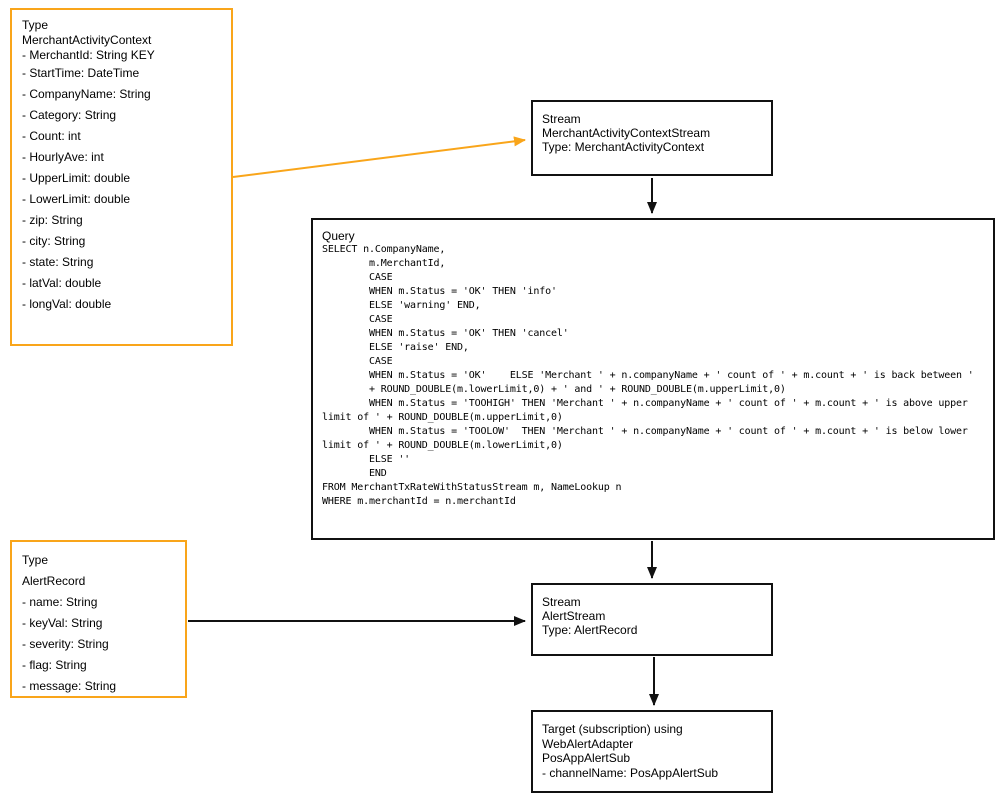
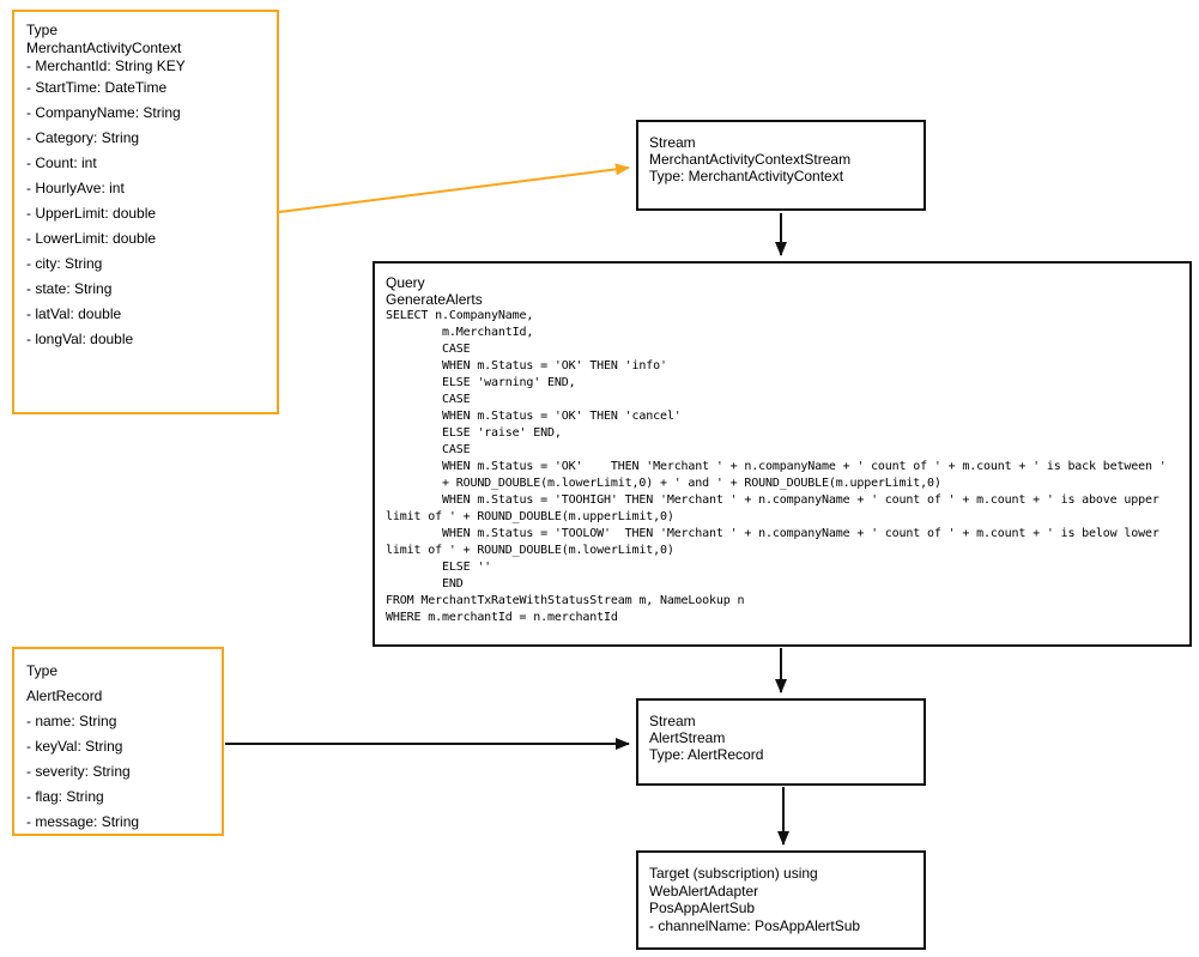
  Type
  MerchantActivityContext
  - MerchantId: String KEY
  - StartTime: DateTime
  - CompanyName: String
  - Category: String
  - Count: int
  - HourlyAve: int
  - UpperLimit: double
  - LowerLimit: double
- - zip: String
  - city: String
  - state: String
  - latVal: double
  - longVal: double
  Stream
  MerchantActivityContextStream
  Type: MerchantActivityContext
  Query
+ GenerateAlerts
  SELECT n.CompanyName,
  m.MerchantId,
  CASE
  WHEN m.Status = 'OK' THEN 'info'
  ELSE 'warning' END,
  CASE
  WHEN m.Status = 'OK' THEN 'cancel'
  ELSE 'raise' END,
  CASE
- WHEN m.Status = 'OK' ELSE 'Merchant ' + n.companyName + ' count of ' + m.count + ' is back between '
+ WHEN m.Status = 'OK' THEN 'Merchant ' + n.companyName + ' count of ' + m.count + ' is back between '
  + ROUND_DOUBLE(m.lowerLimit,0) + ' and ' + ROUND_DOUBLE(m.upperLimit,0)
  WHEN m.Status = 'TOOHIGH' THEN 'Merchant ' + n.companyName + ' count of ' + m.count + ' is above upper
  limit of ' + ROUND_DOUBLE(m.upperLimit,0)
  WHEN m.Status = 'TOOLOW' THEN 'Merchant ' + n.companyName + ' count of ' + m.count + ' is below lower
  limit of ' + ROUND_DOUBLE(m.lowerLimit,0)
  ELSE ''
  END
  FROM MerchantTxRateWithStatusStream m, NameLookup n
  WHERE m.merchantId = n.merchantId
  Type
  AlertRecord
  - name: String
  - keyVal: String
  - severity: String
  - flag: String
  - message: String
  Stream
  AlertStream
  Type: AlertRecord
  Target (subscription) using
  WebAlertAdapter
  PosAppAlertSub
  - channelName: PosAppAlertSub
